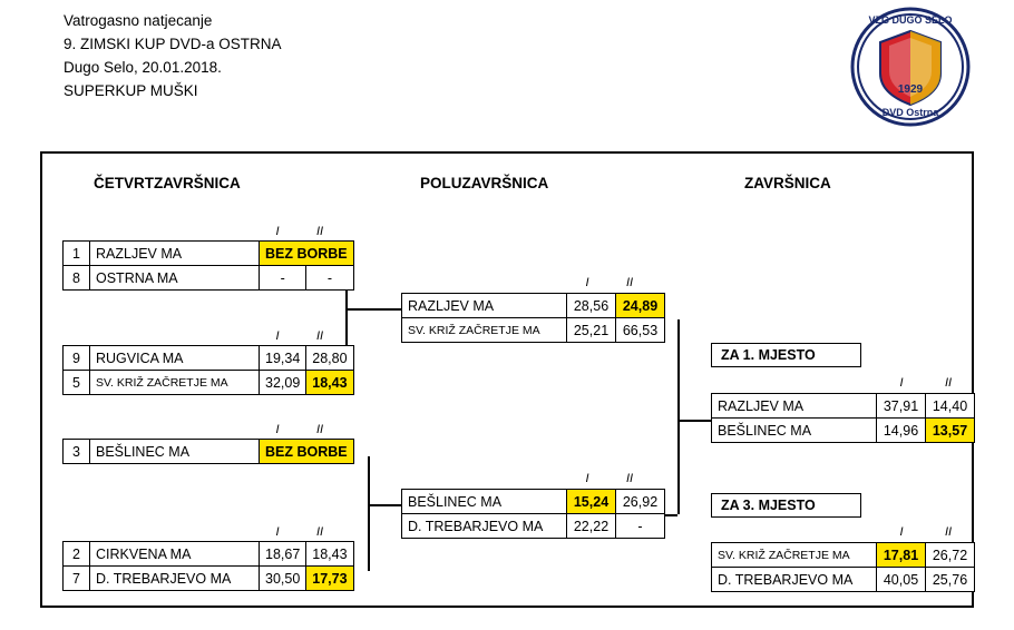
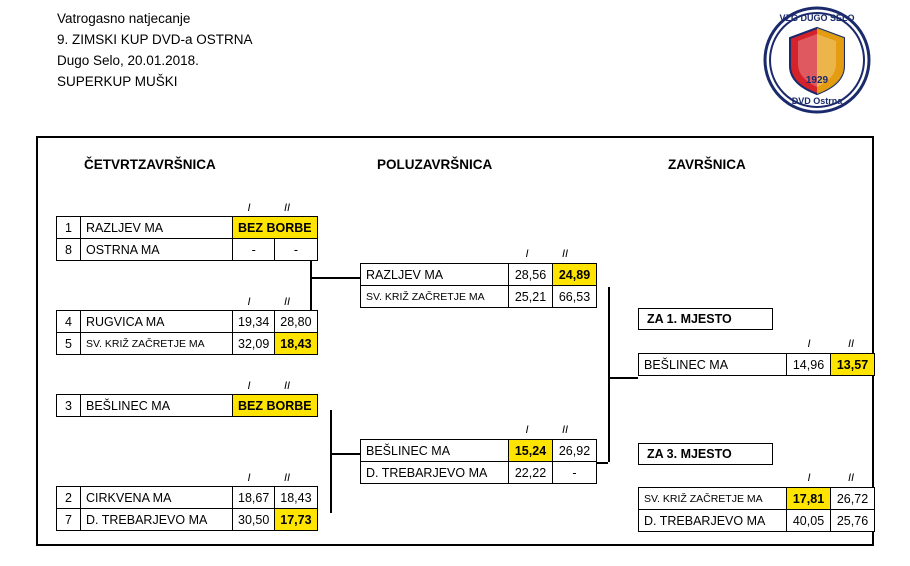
  Vatrogasno natjecanje
  9. ZIMSKI KUP DVD-a OSTRNA
  Dugo Selo, 20.01.2018.
  SUPERKUP MUŠKI
  VZG DUGO SELO
  1929
  DVD Ostrna
  ČETVRTZAVRŠNICA
  POLUZAVRŠNICA
  ZAVRŠNICA
  I
  II
  I
  II
  I
  II
  I
  II
  I
  II
  I
  II
  I
  II
  I
  II
  1	RAZLJEV MA	BEZ BORBE
  8	OSTRNA MA	-	-
- 9	RUGVICA MA	19,34	28,80
+ 4	RUGVICA MA	19,34	28,80
  5	SV. KRIŽ ZAČRETJE MA	32,09	18,43
  3	BEŠLINEC MA	BEZ BORBE
  2	CIRKVENA MA	18,67	18,43
  7	D. TREBARJEVO MA	30,50	17,73
  RAZLJEV MA	28,56	24,89
  SV. KRIŽ ZAČRETJE MA	25,21	66,53
  BEŠLINEC MA	15,24	26,92
  D. TREBARJEVO MA	22,22	-
  ZA 1. MJESTO
- RAZLJEV MA	37,91	14,40
  BEŠLINEC MA	14,96	13,57
  ZA 3. MJESTO
  SV. KRIŽ ZAČRETJE MA	17,81	26,72
  D. TREBARJEVO MA	40,05	25,76
